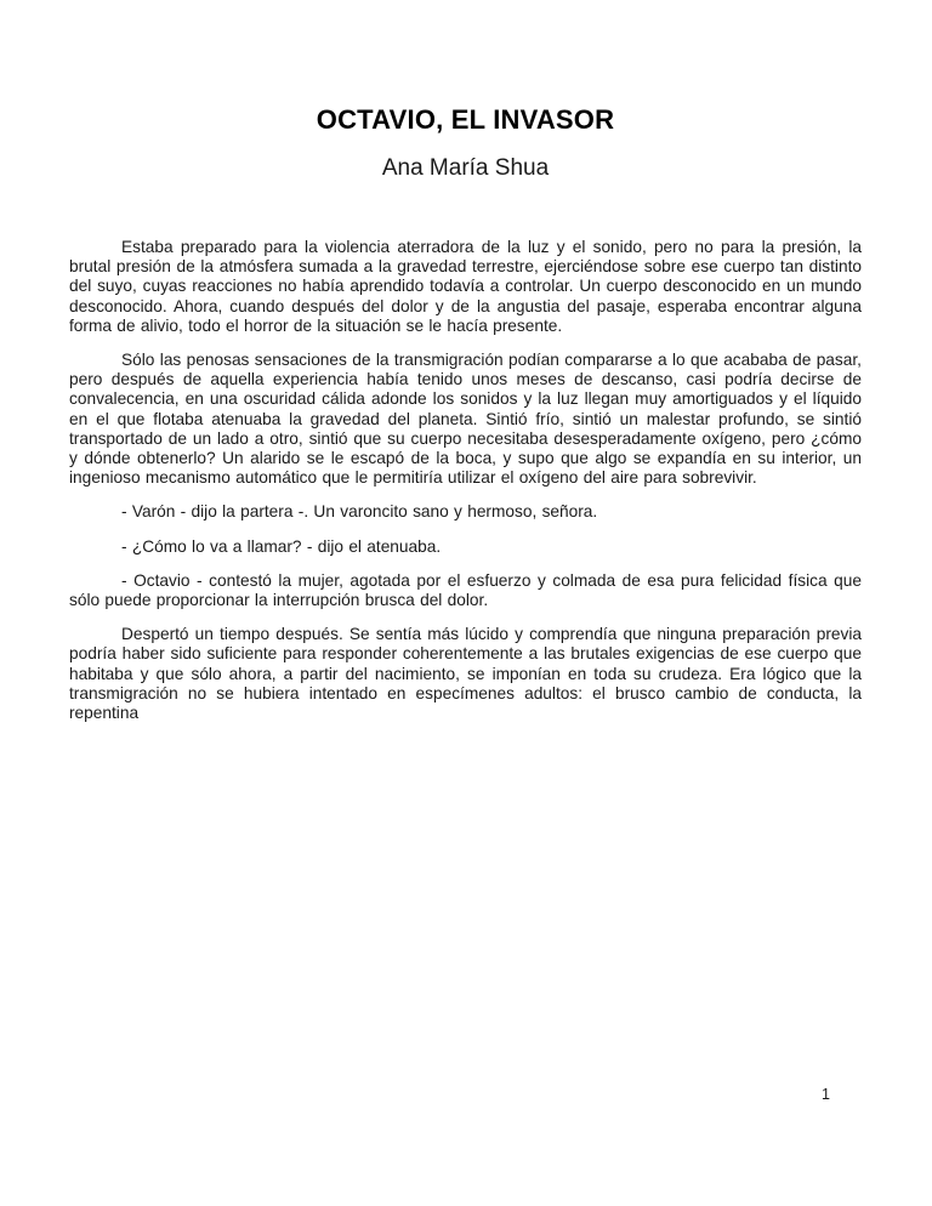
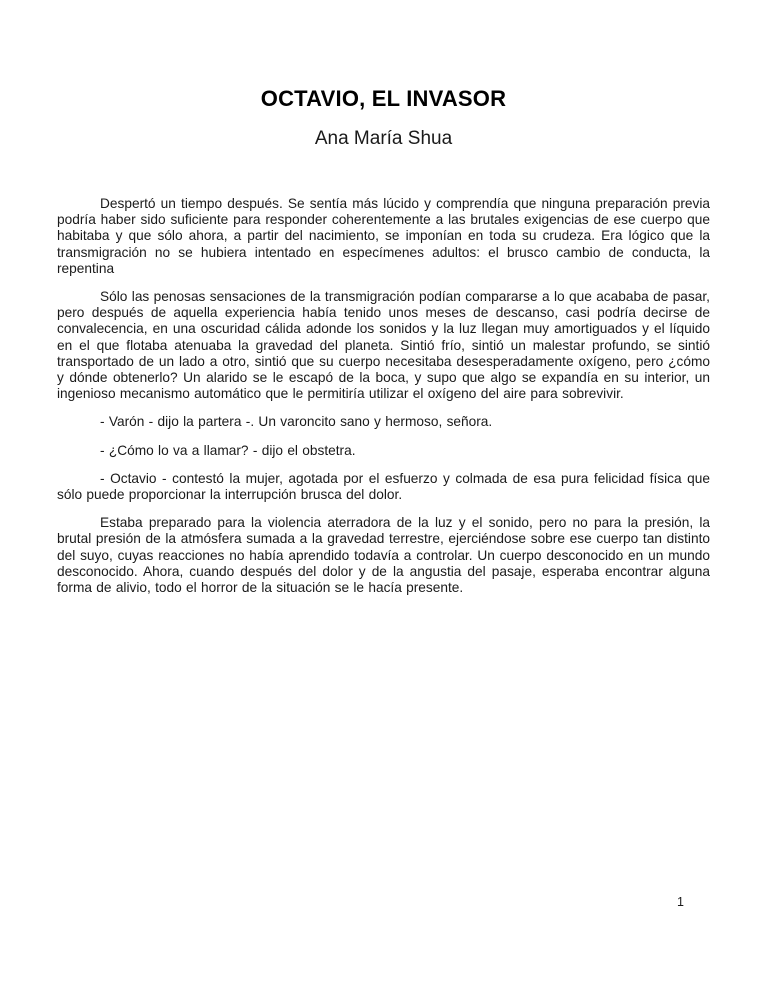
  OCTAVIO, EL INVASOR
  Ana María Shua
- Estaba preparado para la violencia aterradora de la luz y el sonido, pero no para la presión, la brutal presión de la atmósfera sumada a la gravedad terrestre, ejerciéndose sobre ese cuerpo tan distinto del suyo, cuyas reacciones no había aprendido todavía a controlar. Un cuerpo desconocido en un mundo desconocido. Ahora, cuando después del dolor y de la angustia del pasaje, esperaba encontrar alguna forma de alivio, todo el horror de la situación se le hacía presente.
+ Despertó un tiempo después. Se sentía más lúcido y comprendía que ninguna preparación previa podría haber sido suficiente para responder coherentemente a las brutales exigencias de ese cuerpo que habitaba y que sólo ahora, a partir del nacimiento, se imponían en toda su crudeza. Era lógico que la transmigración no se hubiera intentado en especímenes adultos: el brusco cambio de conducta, la repentina
  Sólo las penosas sensaciones de la transmigración podían compararse a lo que acababa de pasar, pero después de aquella experiencia había tenido unos meses de descanso, casi podría decirse de convalecencia, en una oscuridad cálida adonde los sonidos y la luz llegan muy amortiguados y el líquido en el que flotaba atenuaba la gravedad del planeta. Sintió frío, sintió un malestar profundo, se sintió transportado de un lado a otro, sintió que su cuerpo necesitaba desesperadamente oxígeno, pero ¿cómo y dónde obtenerlo? Un alarido se le escapó de la boca, y supo que algo se expandía en su interior, un ingenioso mecanismo automático que le permitiría utilizar el oxígeno del aire para sobrevivir.
  - Varón - dijo la partera -. Un varoncito sano y hermoso, señora.
- - ¿Cómo lo va a llamar? - dijo el atenuaba.
+ - ¿Cómo lo va a llamar? - dijo el obstetra.
  - Octavio - contestó la mujer, agotada por el esfuerzo y colmada de esa pura felicidad física que sólo puede proporcionar la interrupción brusca del dolor.
- Despertó un tiempo después. Se sentía más lúcido y comprendía que ninguna preparación previa podría haber sido suficiente para responder coherentemente a las brutales exigencias de ese cuerpo que habitaba y que sólo ahora, a partir del nacimiento, se imponían en toda su crudeza. Era lógico que la transmigración no se hubiera intentado en especímenes adultos: el brusco cambio de conducta, la repentina
+ Estaba preparado para la violencia aterradora de la luz y el sonido, pero no para la presión, la brutal presión de la atmósfera sumada a la gravedad terrestre, ejerciéndose sobre ese cuerpo tan distinto del suyo, cuyas reacciones no había aprendido todavía a controlar. Un cuerpo desconocido en un mundo desconocido. Ahora, cuando después del dolor y de la angustia del pasaje, esperaba encontrar alguna forma de alivio, todo el horror de la situación se le hacía presente.
  1
